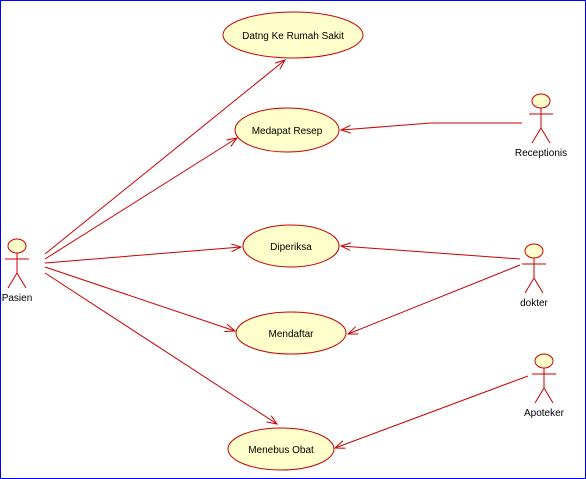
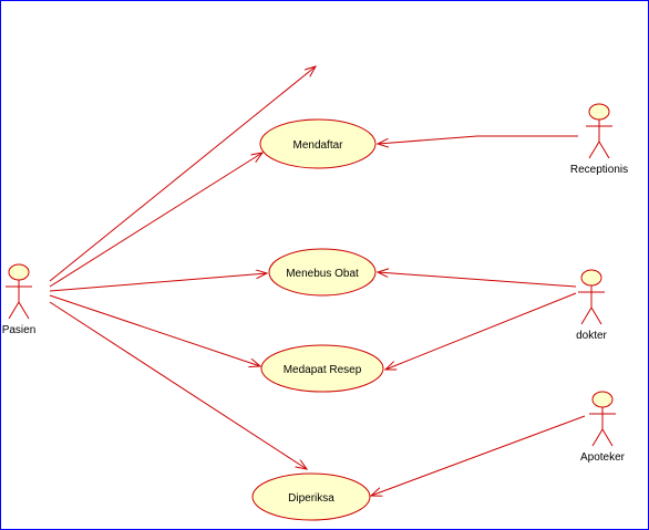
- Datng Ke Rumah Sakit
- Medapat Resep
+ Mendaftar
- Diperiksa
+ Menebus Obat
- Mendaftar
+ Medapat Resep
- Menebus Obat
+ Diperiksa
  Pasien
  Receptionis
  dokter
  Apoteker
